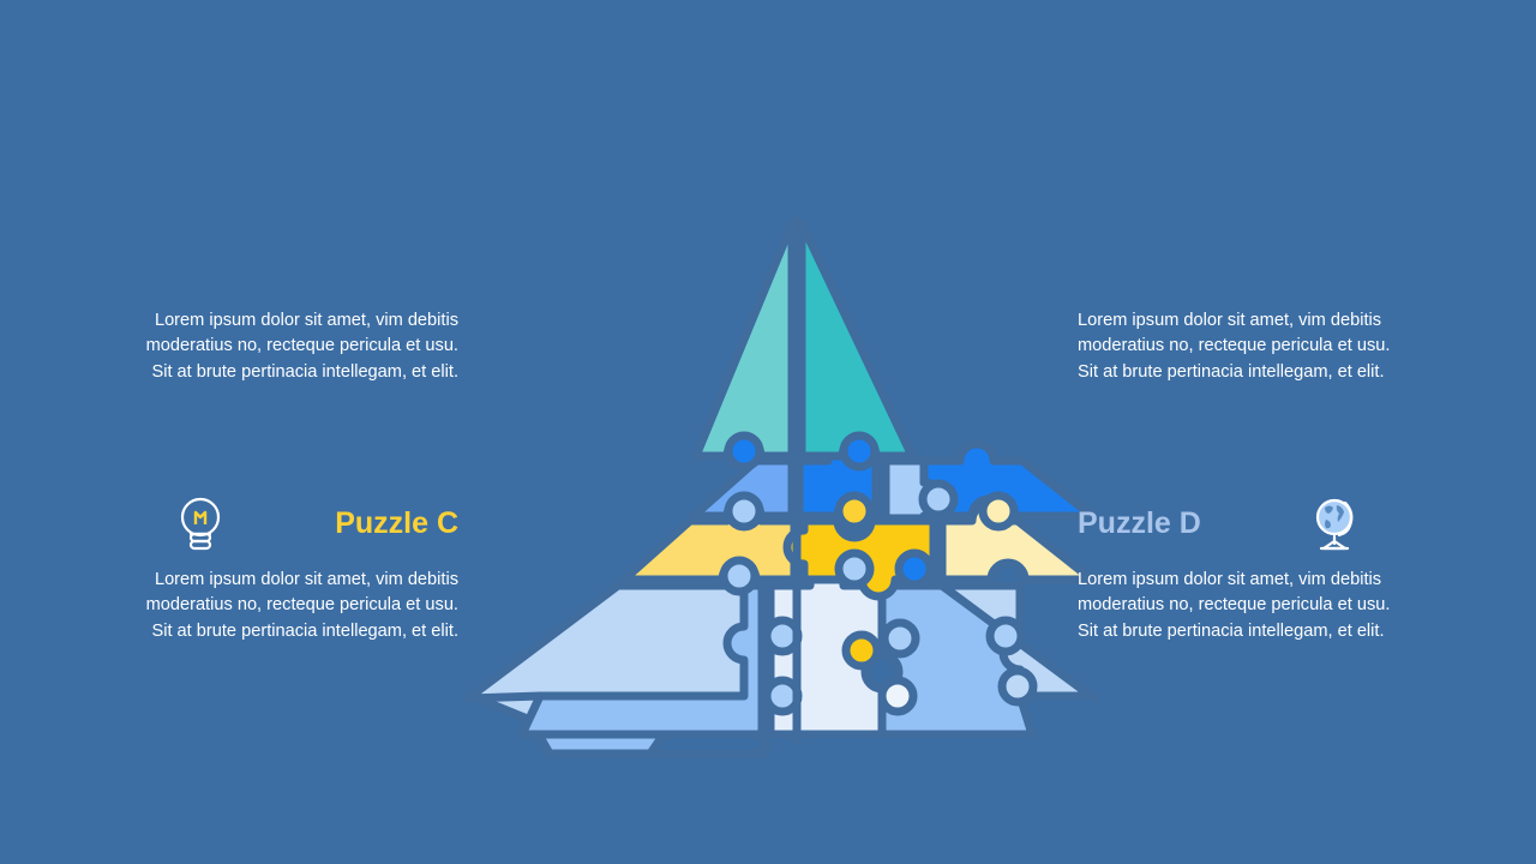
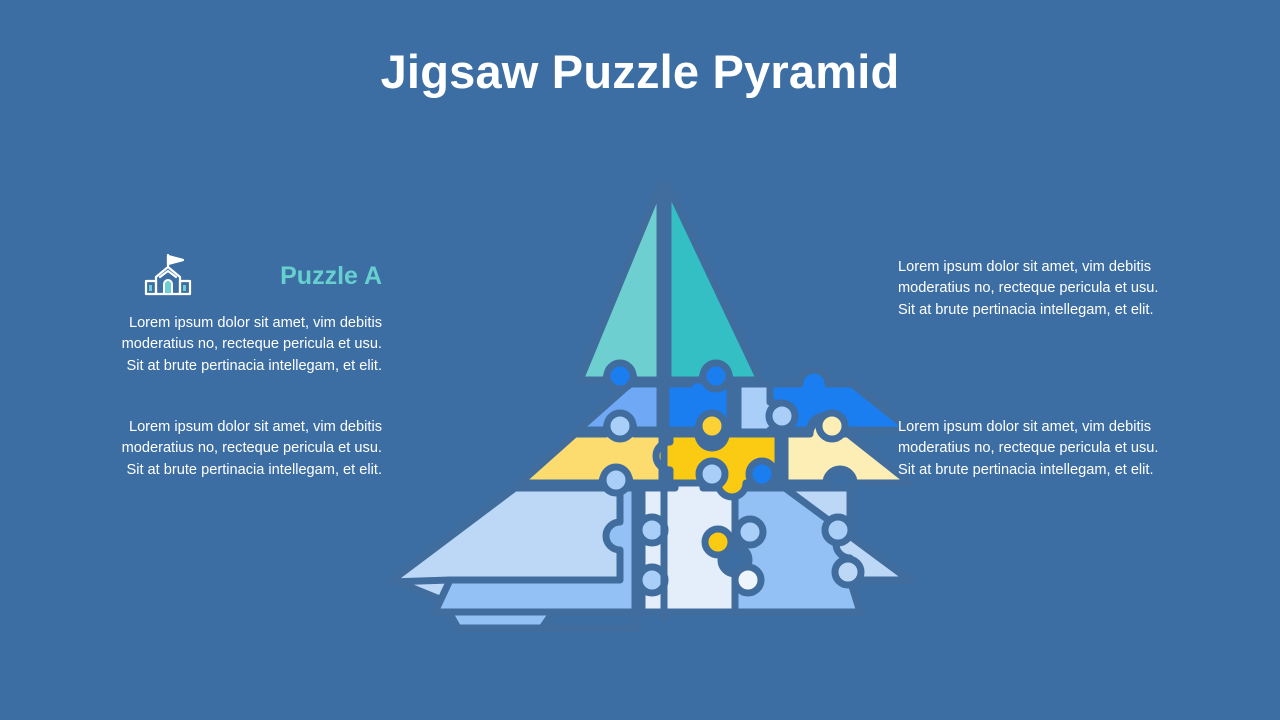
+ Jigsaw Puzzle Pyramid
+ Puzzle A
  Lorem ipsum dolor sit amet, vim debitis
  moderatius no, recteque pericula et usu.
  Sit at brute pertinacia intellegam, et elit.
- Puzzle C
  Lorem ipsum dolor sit amet, vim debitis
  moderatius no, recteque pericula et usu.
  Sit at brute pertinacia intellegam, et elit.
  Lorem ipsum dolor sit amet, vim debitis
  moderatius no, recteque pericula et usu.
  Sit at brute pertinacia intellegam, et elit.
- Puzzle D
  Lorem ipsum dolor sit amet, vim debitis
  moderatius no, recteque pericula et usu.
  Sit at brute pertinacia intellegam, et elit.
